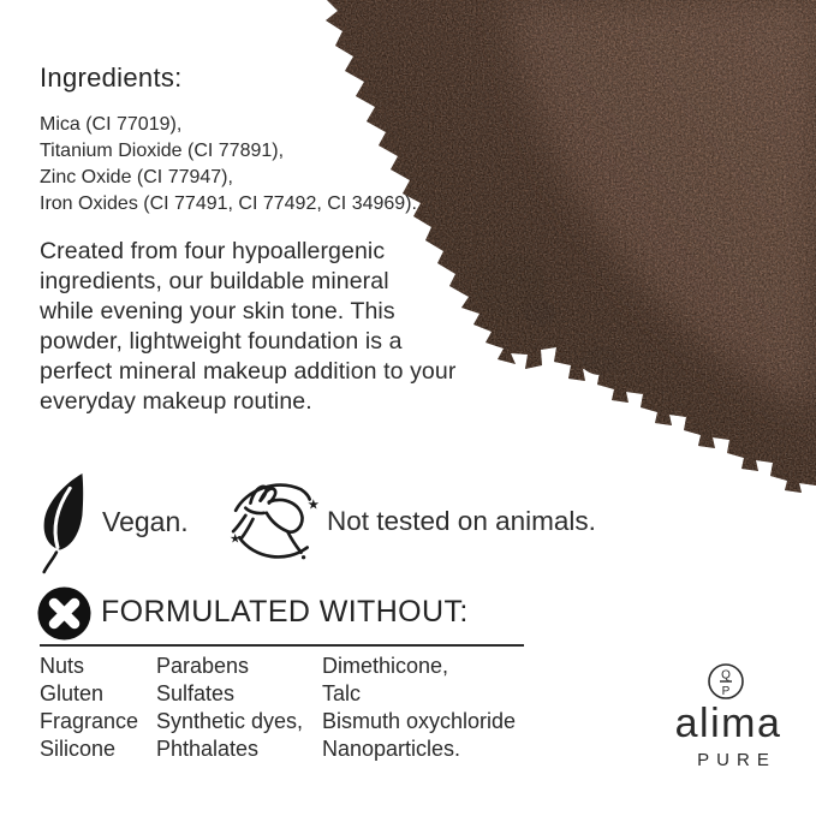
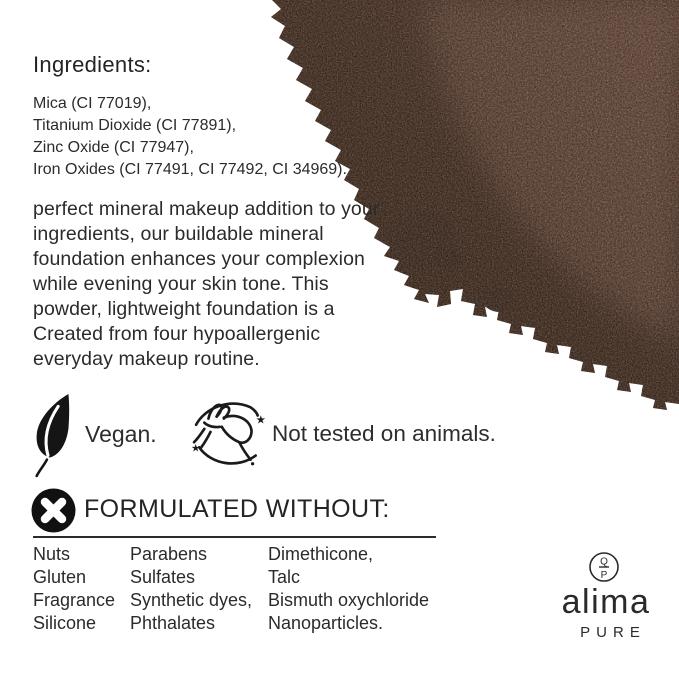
  Ingredients:
  Mica (CI 77019),
  Titanium Dioxide (CI 77891),
  Zinc Oxide (CI 77947),
  Iron Oxides (CI 77491, CI 77492, CI 34969).
- Created from four hypoallergenic
+ perfect mineral makeup addition to your
  ingredients, our buildable mineral
+ foundation enhances your complexion
  while evening your skin tone. This
  powder, lightweight foundation is a
- perfect mineral makeup addition to your
+ Created from four hypoallergenic
  everyday makeup routine.
  Vegan.
  ★
  ★
  Not tested on animals.
  FORMULATED WITHOUT:
  Nuts
  Gluten
  Fragrance
  Silicone
  Parabens
  Sulfates
  Synthetic dyes,
  Phthalates
  Dimethicone,
  Talc
  Bismuth oxychloride
  Nanoparticles.
  Q
  P
  alima
  PURE
